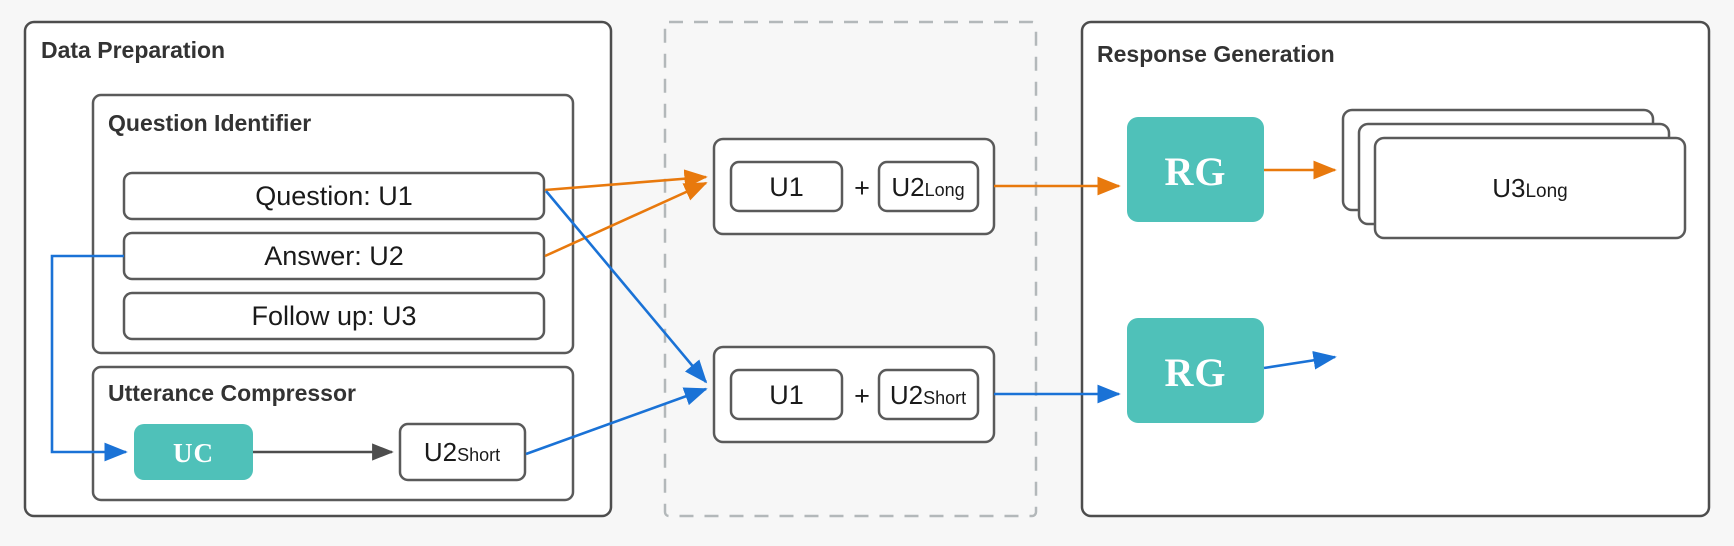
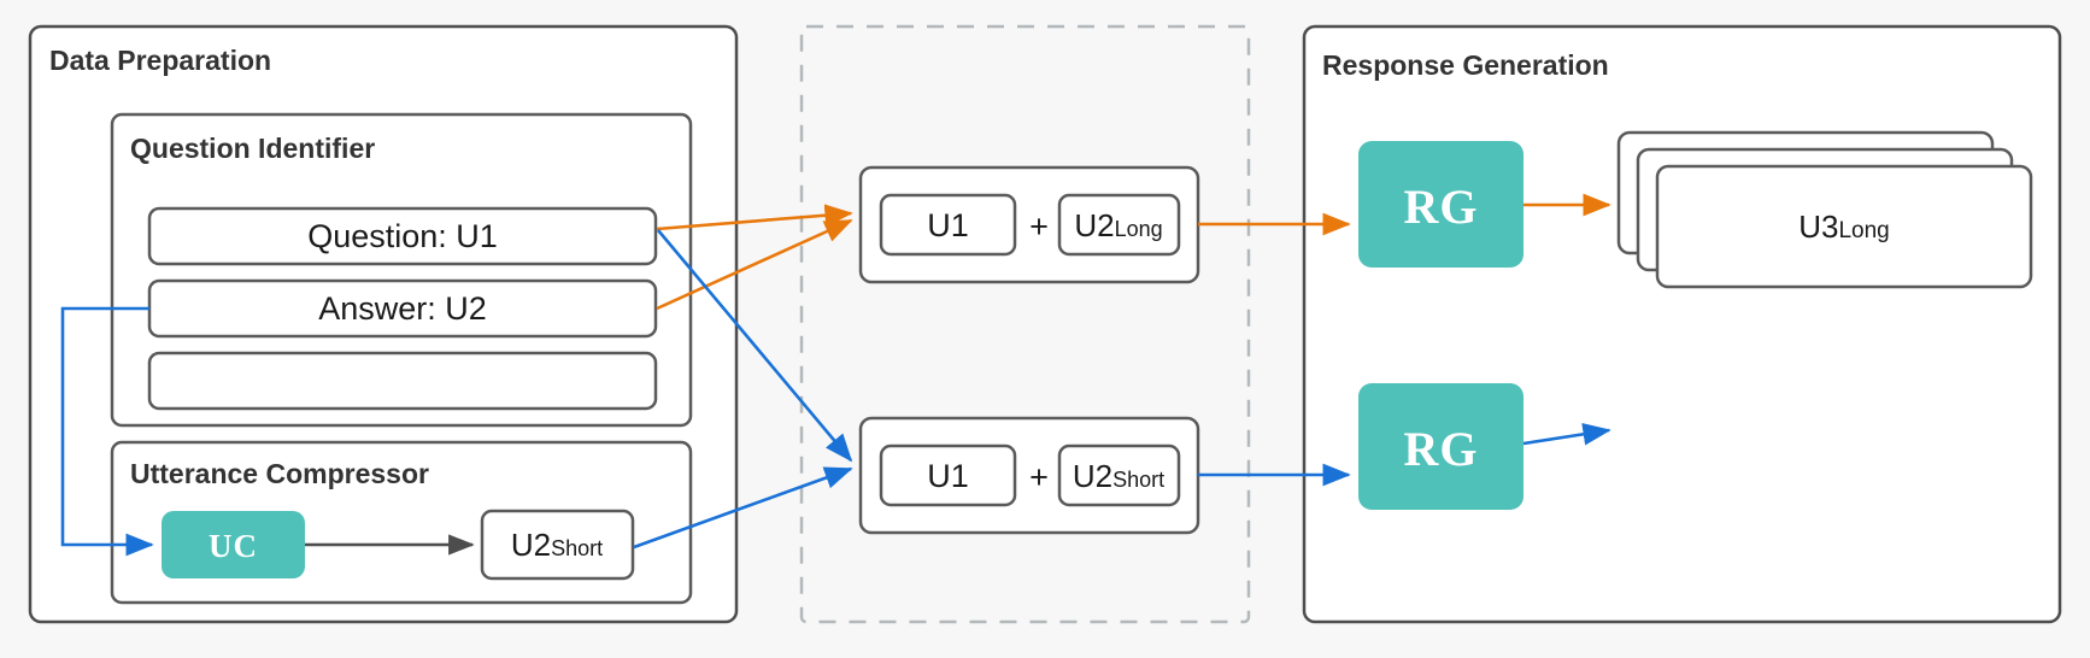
  Data Preparation
  Question Identifier
  Question: U1
  Answer: U2
- Follow up: U3
  Utterance Compressor
  UC
  U2Short
  U1
  +
  U2Long
  U1
  +
  U2Short
  Response Generation
  RG
  U3Long
  RG
